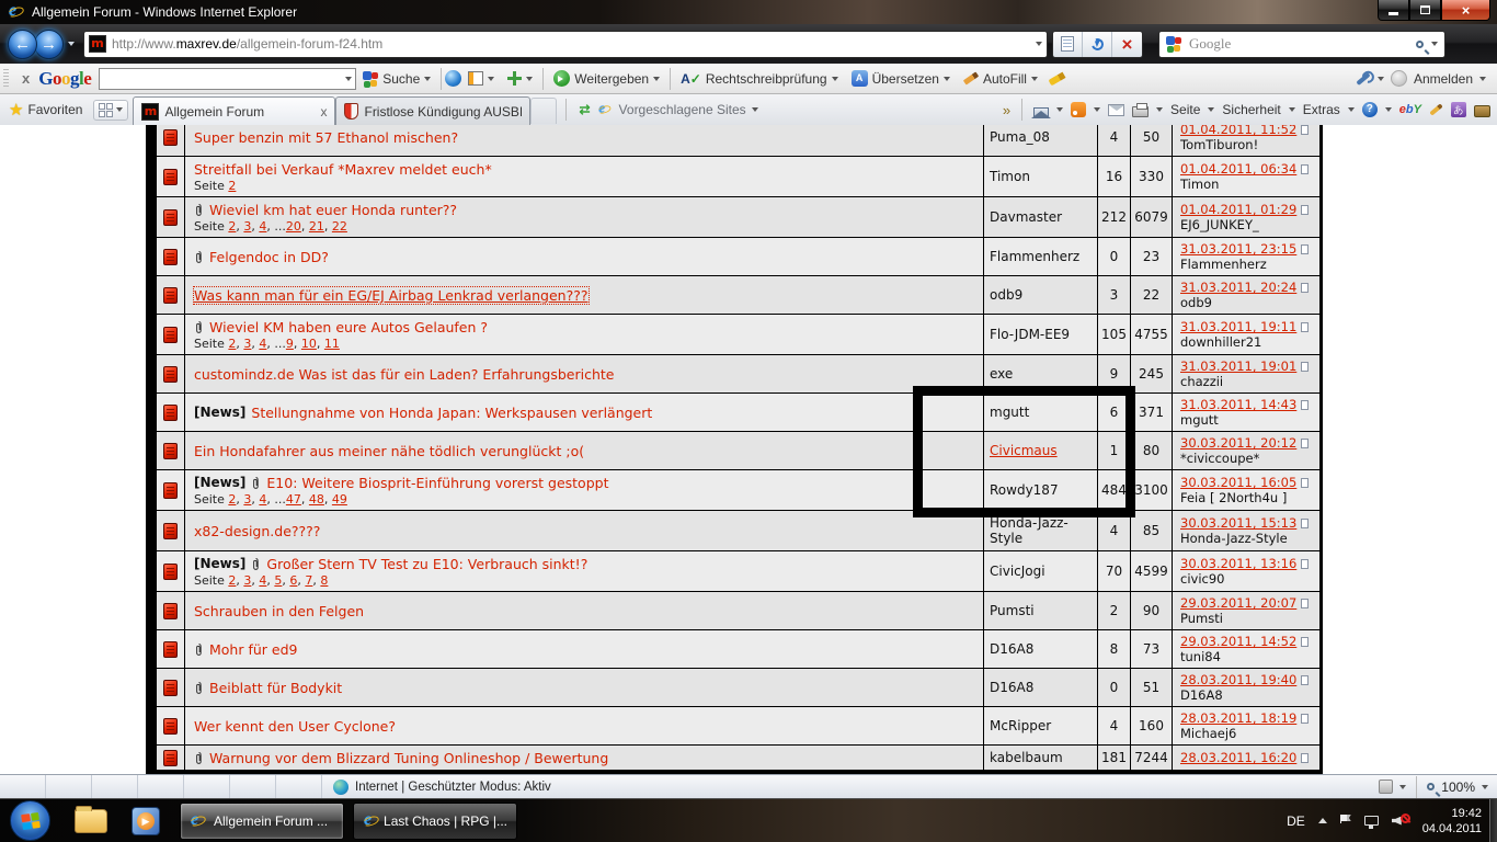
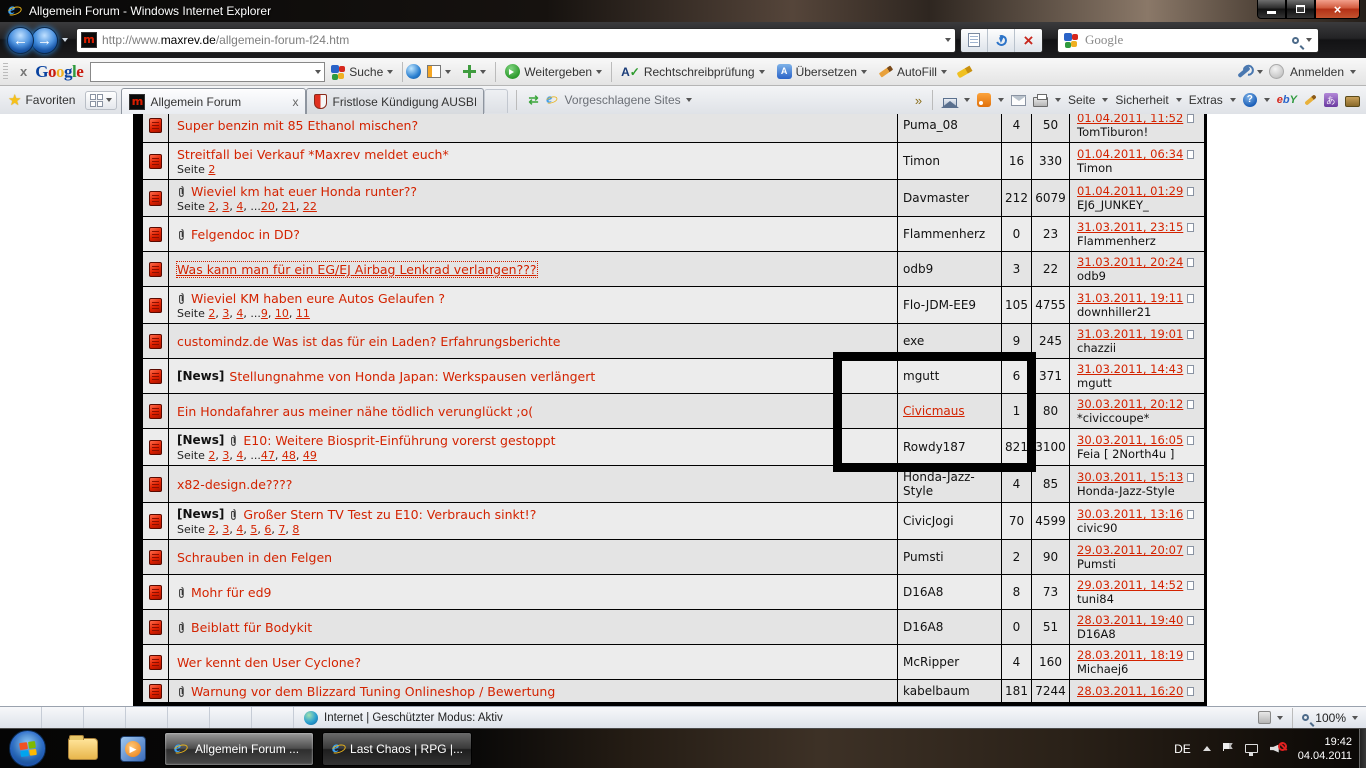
  e
  Allgemein Forum - Windows Internet Explorer
  ×
  ←
  →
  m
  http://www.maxrev.de/allgemein-forum-f24.htm
  ×
  Google
  x
  Google
  Suche
  Weitergeben
  A✓
  Rechtschreibprüfung
  A
  Übersetzen
  AutoFill
  Anmelden
  ★
  Favoriten
  m
  Allgemein Forum
  x
  Fristlose Kündigung AUSBI
  ⇄
  e
  Vorgeschlagene Sites
  »
  Seite
  Sicherheit
  Extras
  ?
  ebY
  あ
- Super benzin mit 57 Ethanol mischen?
+ Super benzin mit 85 Ethanol mischen?
  Puma_08
  4
  50
  01.04.2011, 11:52
  TomTiburon!
  Streitfall bei Verkauf *Maxrev meldet euch*
  Seite 2
  Timon
  16
  330
  01.04.2011, 06:34
  Timon
  Wieviel km hat euer Honda runter??
  Seite 2, 3, 4, ...20, 21, 22
  Davmaster
  212
  6079
  01.04.2011, 01:29
  EJ6_JUNKEY_
  Felgendoc in DD?
  Flammenherz
  0
  23
  31.03.2011, 23:15
  Flammenherz
  Was kann man für ein EG/EJ Airbag Lenkrad verlangen???
  odb9
  3
  22
  31.03.2011, 20:24
  odb9
  Wieviel KM haben eure Autos Gelaufen ?
  Seite 2, 3, 4, ...9, 10, 11
  Flo-JDM-EE9
  105
  4755
  31.03.2011, 19:11
  downhiller21
  customindz.de Was ist das für ein Laden? Erfahrungsberichte
  exe
  9
  245
  31.03.2011, 19:01
  chazzii
  [News]
  Stellungnahme von Honda Japan: Werkspausen verlängert
  mgutt
  6
  371
  31.03.2011, 14:43
  mgutt
  Ein Hondafahrer aus meiner nähe tödlich verunglückt ;o(
  Civicmaus
  1
  80
  30.03.2011, 20:12
  *civiccoupe*
  [News]
  E10: Weitere Biosprit-Einführung vorerst gestoppt
  Seite 2, 3, 4, ...47, 48, 49
  Rowdy187
- 484
+ 821
  3100
  30.03.2011, 16:05
  Feia [ 2North4u ]
  x82-design.de????
  Honda-Jazz-Style
  4
  85
  30.03.2011, 15:13
  Honda-Jazz-Style
  [News]
  Großer Stern TV Test zu E10: Verbrauch sinkt!?
  Seite 2, 3, 4, 5, 6, 7, 8
  CivicJogi
  70
  4599
  30.03.2011, 13:16
  civic90
  Schrauben in den Felgen
  Pumsti
  2
  90
  29.03.2011, 20:07
  Pumsti
  Mohr für ed9
  D16A8
  8
  73
  29.03.2011, 14:52
  tuni84
  Beiblatt für Bodykit
  D16A8
  0
  51
  28.03.2011, 19:40
  D16A8
  Wer kennt den User Cyclone?
  McRipper
  4
  160
  28.03.2011, 18:19
  Michaej6
  Warnung vor dem Blizzard Tuning Onlineshop / Bewertung
  kabelbaum
  181
  7244
  28.03.2011, 16:20
  Internet | Geschützter Modus: Aktiv
  100%
  ▶
  e
  Allgemein Forum ...
  e
  Last Chaos | RPG |...
  DE
  19:42
  04.04.2011
